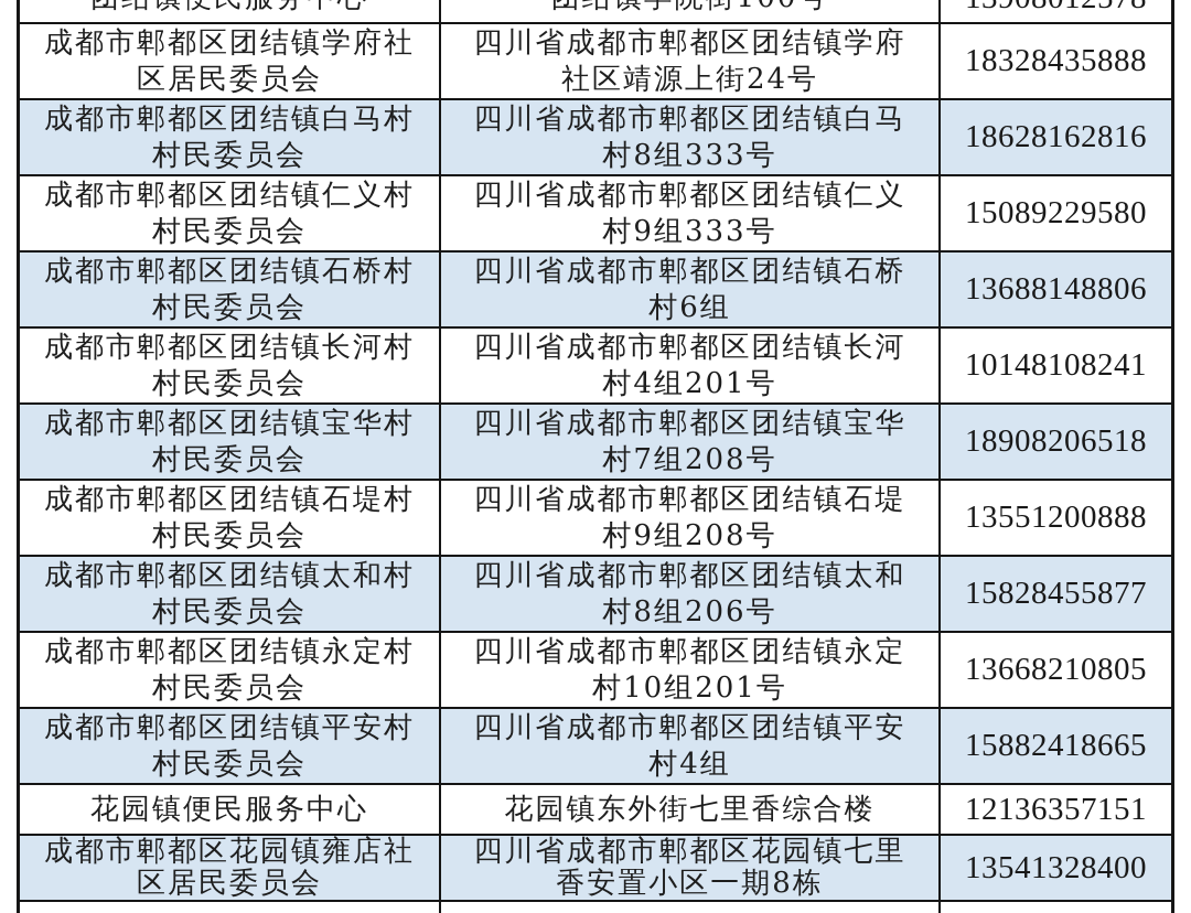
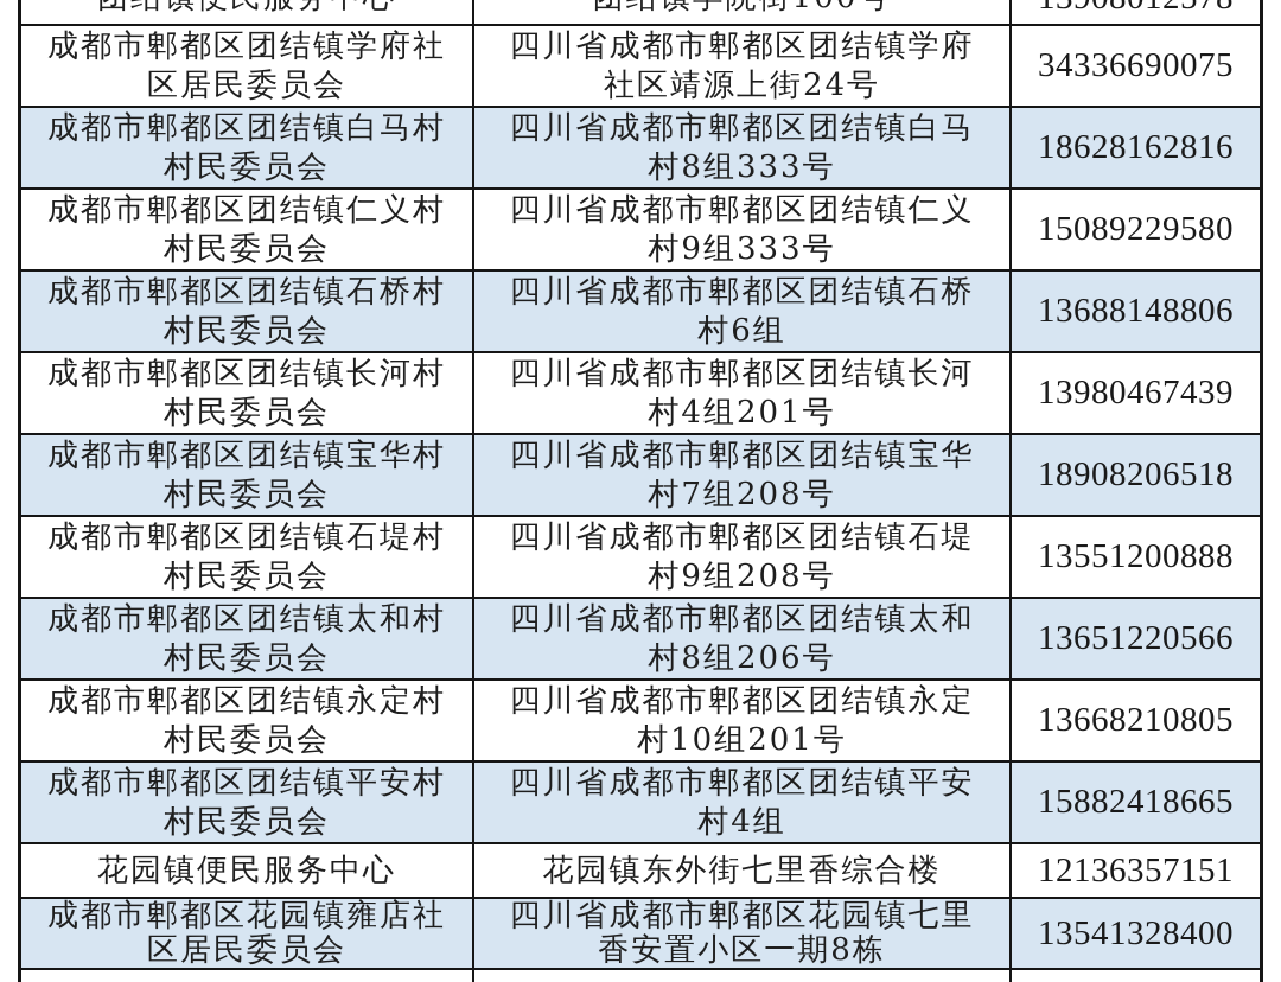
  成都市郫都区团结镇学府社
  区居民委员会
  四川省成都市郫都区团结镇学府
  社区靖源上街24号
- 18328435888
+ 34336690075
  成都市郫都区团结镇白马村
  村民委员会
  四川省成都市郫都区团结镇白马
  村8组333号
  18628162816
  成都市郫都区团结镇仁义村
  村民委员会
  四川省成都市郫都区团结镇仁义
  村9组333号
  15089229580
  成都市郫都区团结镇石桥村
  村民委员会
  四川省成都市郫都区团结镇石桥
  村6组
  13688148806
  成都市郫都区团结镇长河村
  村民委员会
  四川省成都市郫都区团结镇长河
  村4组201号
- 10148108241
+ 13980467439
  成都市郫都区团结镇宝华村
  村民委员会
  四川省成都市郫都区团结镇宝华
  村7组208号
  18908206518
  成都市郫都区团结镇石堤村
  村民委员会
  四川省成都市郫都区团结镇石堤
  村9组208号
  13551200888
  成都市郫都区团结镇太和村
  村民委员会
  四川省成都市郫都区团结镇太和
  村8组206号
- 15828455877
+ 13651220566
  成都市郫都区团结镇永定村
  村民委员会
  四川省成都市郫都区团结镇永定
  村10组201号
  13668210805
  成都市郫都区团结镇平安村
  村民委员会
  四川省成都市郫都区团结镇平安
  村4组
  15882418665
  花园镇便民服务中心
  花园镇东外街七里香综合楼
  12136357151
  成都市郫都区花园镇雍店社
  区居民委员会
  四川省成都市郫都区花园镇七里
  香安置小区一期8栋
  13541328400
